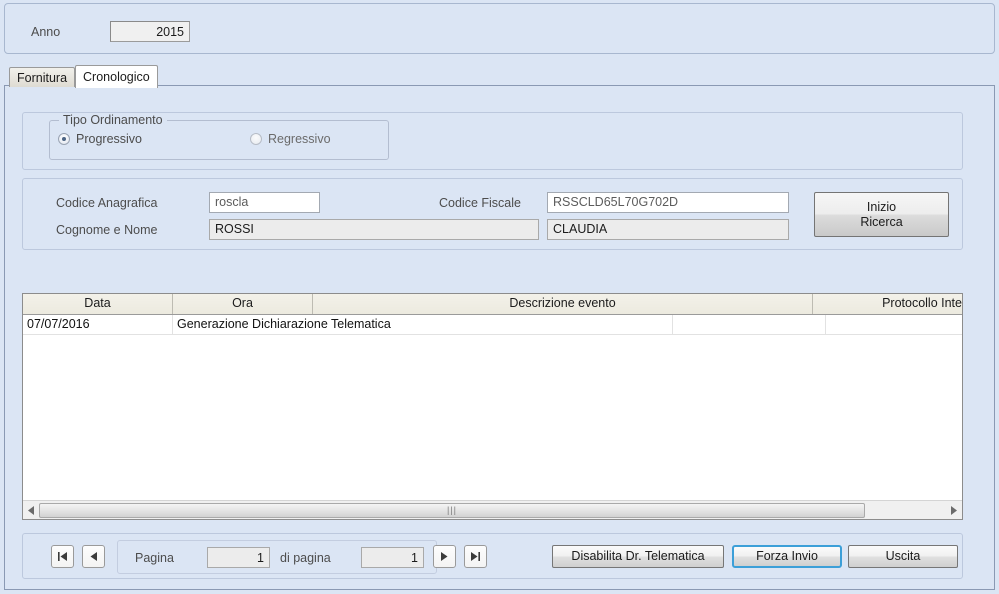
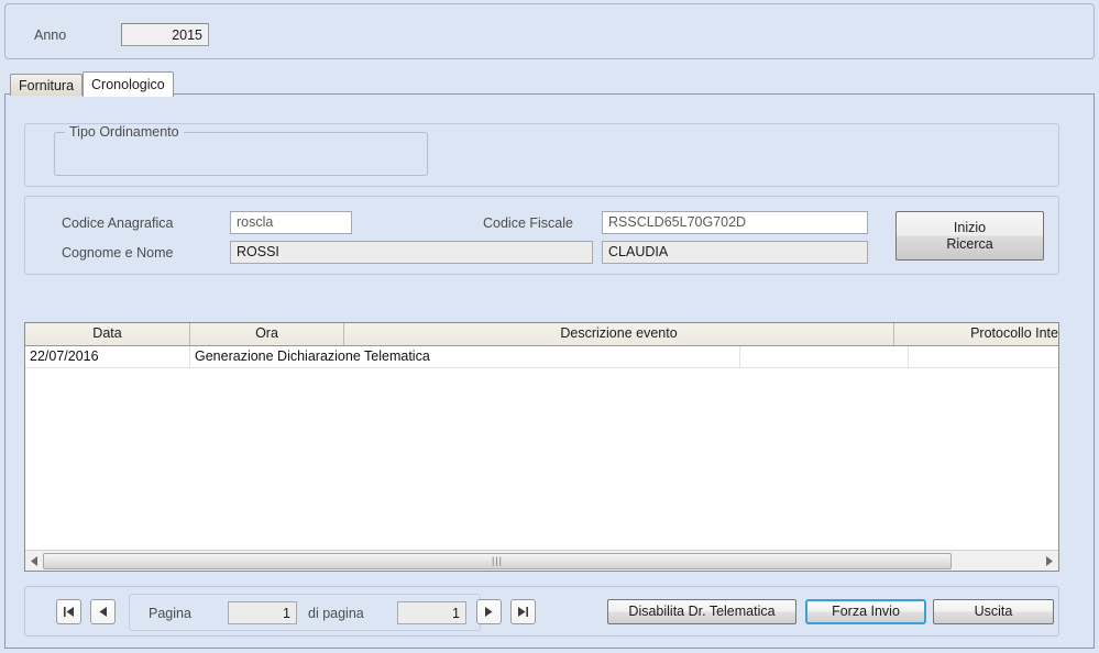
  Anno
  2015
  Fornitura
  Cronologico
  Tipo Ordinamento
- Progressivo
- Regressivo
  Codice Anagrafica
  roscla
  Codice Fiscale
  RSSCLD65L70G702D
  Cognome e Nome
  ROSSI
  CLAUDIA
  Inizio
  Ricerca
  Data
  Ora
  Descrizione evento
  Protocollo Inte
- 07/07/2016
+ 22/07/2016
  Generazione Dichiarazione Telematica
  |||
  Pagina
  1
  di pagina
  1
  Disabilita Dr. Telematica
  Forza Invio
  Uscita
